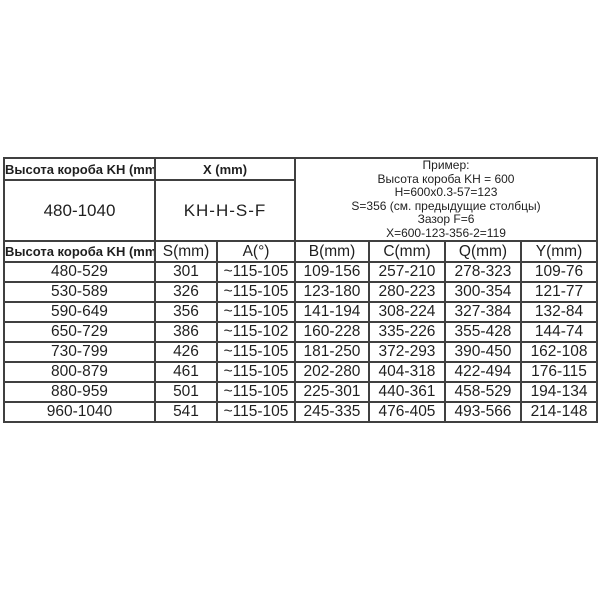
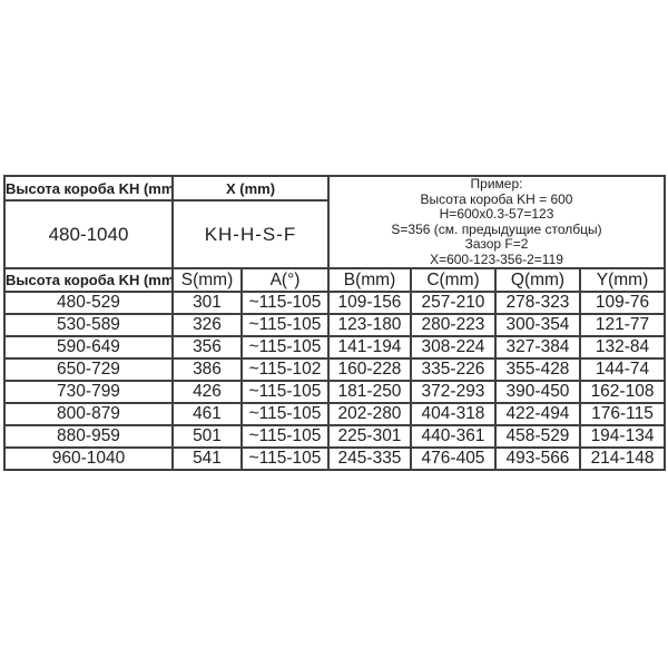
- Высота короба KH (mm	X (mm)	Пример: Высота короба KH = 600 H=600x0.3-57=123 S=356 (см. предыдущие столбцы) Зазор F=6 X=600-123-356-2=119
+ Высота короба KH (mm	X (mm)	Пример: Высота короба KH = 600 H=600x0.3-57=123 S=356 (см. предыдущие столбцы) Зазор F=2 X=600-123-356-2=119
  480-1040	KH-H-S-F
  Высота короба KH (mm	S(mm)	A(°)	B(mm)	C(mm)	Q(mm)	Y(mm)
  480-529	301	~115-105	109-156	257-210	278-323	109-76
  530-589	326	~115-105	123-180	280-223	300-354	121-77
  590-649	356	~115-105	141-194	308-224	327-384	132-84
  650-729	386	~115-102	160-228	335-226	355-428	144-74
  730-799	426	~115-105	181-250	372-293	390-450	162-108
  800-879	461	~115-105	202-280	404-318	422-494	176-115
  880-959	501	~115-105	225-301	440-361	458-529	194-134
  960-1040	541	~115-105	245-335	476-405	493-566	214-148
